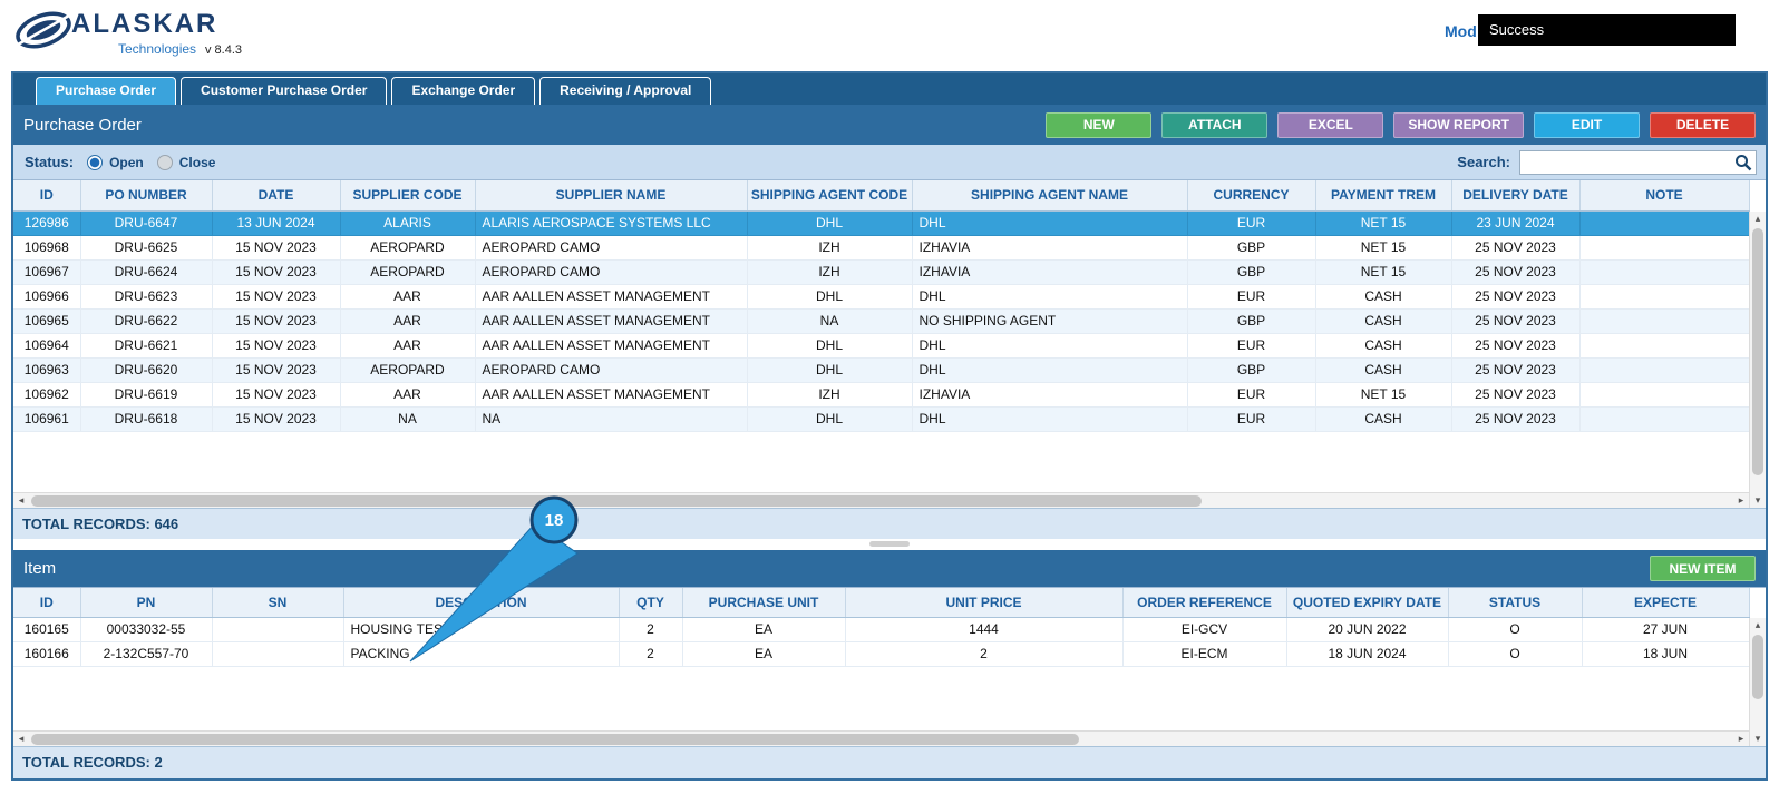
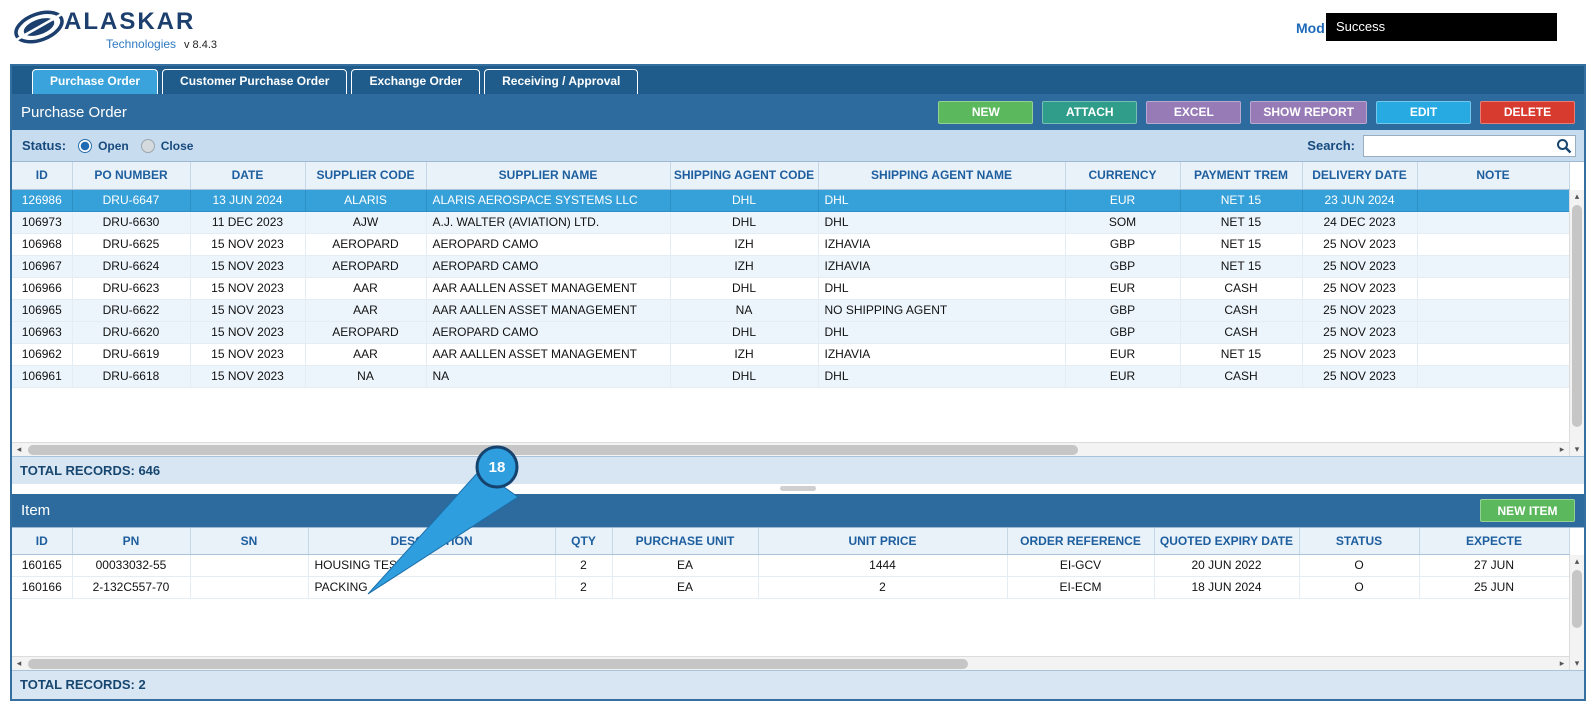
  ALASKAR
  Technologies
  v 8.4.3
  Mod
  Success
  Purchase Order
  Customer Purchase Order
  Exchange Order
  Receiving / Approval
  Purchase Order
  NEW
  ATTACH
  EXCEL
  SHOW REPORT
  EDIT
  DELETE
  Status:
  Open
  Close
  Search:
  ID	PO NUMBER	DATE	SUPPLIER CODE	SUPPLIER NAME	SHIPPING AGENT CODE	SHIPPING AGENT NAME	CURRENCY	PAYMENT TREM	DELIVERY DATE	NOTE
  126986	DRU-6647	13 JUN 2024	ALARIS	ALARIS AEROSPACE SYSTEMS LLC	DHL	DHL	EUR	NET 15	23 JUN 2024
+ 106973	DRU-6630	11 DEC 2023	AJW	A.J. WALTER (AVIATION) LTD.	DHL	DHL	SOM	NET 15	24 DEC 2023
  106968	DRU-6625	15 NOV 2023	AEROPARD	AEROPARD CAMO	IZH	IZHAVIA	GBP	NET 15	25 NOV 2023
  106967	DRU-6624	15 NOV 2023	AEROPARD	AEROPARD CAMO	IZH	IZHAVIA	GBP	NET 15	25 NOV 2023
  106966	DRU-6623	15 NOV 2023	AAR	AAR AALLEN ASSET MANAGEMENT	DHL	DHL	EUR	CASH	25 NOV 2023
  106965	DRU-6622	15 NOV 2023	AAR	AAR AALLEN ASSET MANAGEMENT	NA	NO SHIPPING AGENT	GBP	CASH	25 NOV 2023
- 106964	DRU-6621	15 NOV 2023	AAR	AAR AALLEN ASSET MANAGEMENT	DHL	DHL	EUR	CASH	25 NOV 2023
  106963	DRU-6620	15 NOV 2023	AEROPARD	AEROPARD CAMO	DHL	DHL	GBP	CASH	25 NOV 2023
  106962	DRU-6619	15 NOV 2023	AAR	AAR AALLEN ASSET MANAGEMENT	IZH	IZHAVIA	EUR	NET 15	25 NOV 2023
  106961	DRU-6618	15 NOV 2023	NA	NA	DHL	DHL	EUR	CASH	25 NOV 2023
  ◂
  ▸
  ▴
  ▾
  TOTAL RECORDS: 646
  Item
  NEW ITEM
  ID	PN	SN	DESION	QTY	PURCHASE UNIT	UNIT PRICE	ORDER REFERENCE	QUOTED EXPIRY DATE	STATUS	EXPECTE
  160165	00033032-55		HOUSING TES	2	EA	1444	EI-GCV	20 JUN 2022	O	27 JUN
- 160166	2-132C557-70		PACKING	2	EA	2	EI-ECM	18 JUN 2024	O	18 JUN
+ 160166	2-132C557-70		PACKING	2	EA	2	EI-ECM	18 JUN 2024	O	25 JUN
  ◂
  ▸
  ▴
  ▾
  TOTAL RECORDS: 2
  18
